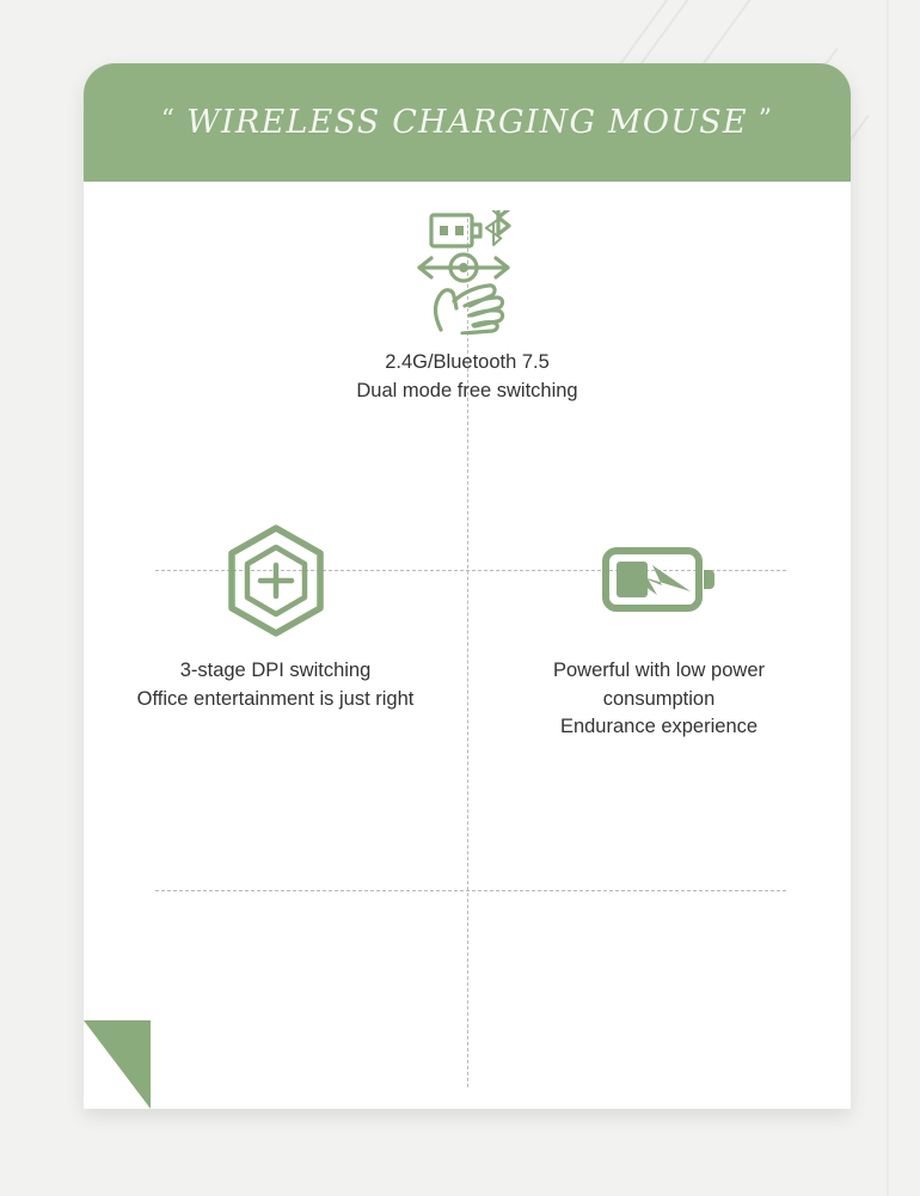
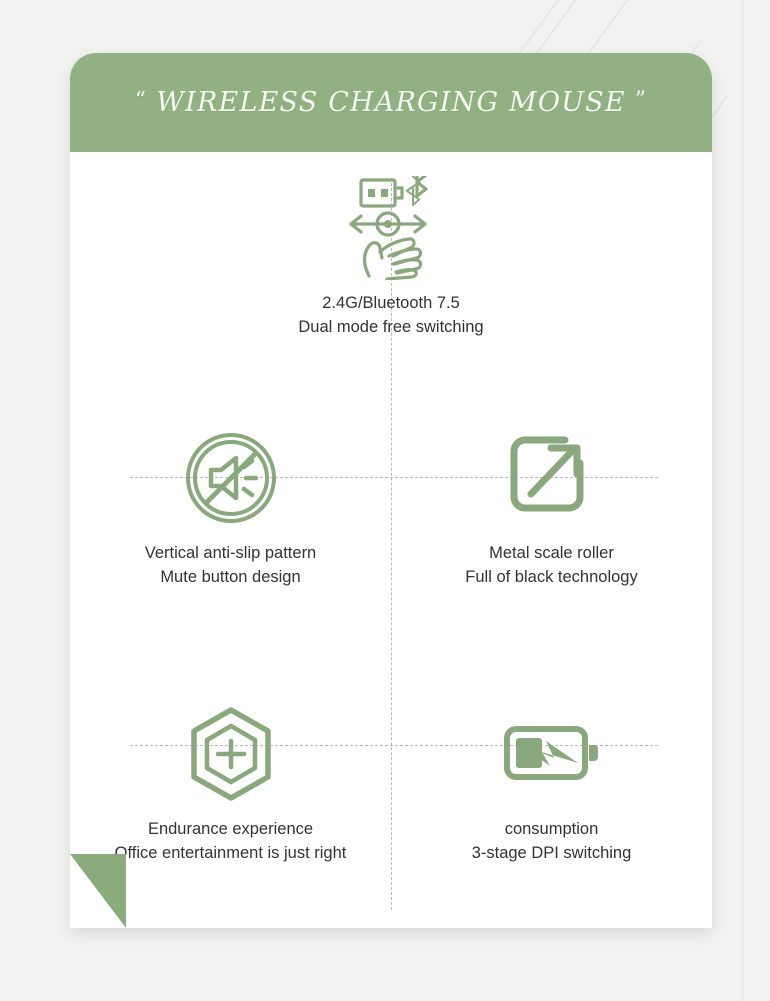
  “ WIRELESS CHARGING MOUSE ”
  2.4G/Bluetooth 7.5
  Dual mode free switching
+ Vertical anti-slip pattern
+ Mute button design
+ Metal scale roller
+ Full of black technology
- 3-stage DPI switching
+ Endurance experience
  Office entertainment is just right
- Powerful with low power
  consumption
- Endurance experience
+ 3-stage DPI switching
